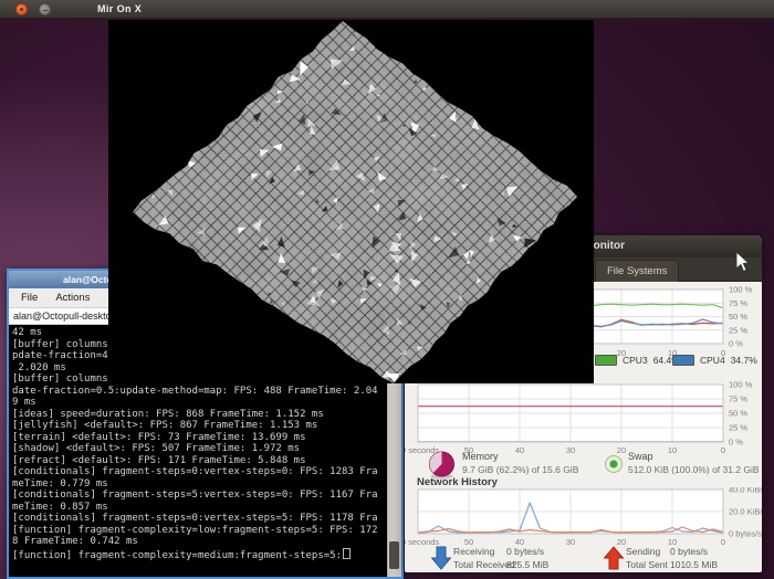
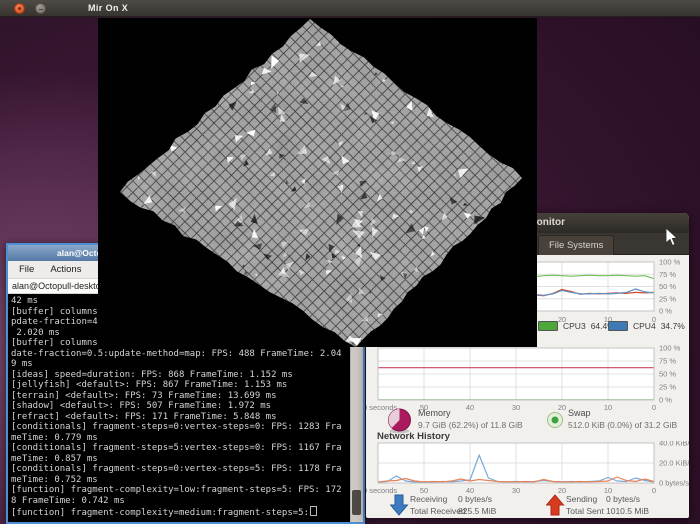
  Mir On X
  File
  Actions
  alan@Octopull-deskt
  42 ms
  [buffer] columns
  pdate-fraction=4
  2.020 ms
  [buffer] columns
  date-fraction=0.5:update-method=map: FPS: 488 FrameTime: 2.04
  9 ms
  [ideas] speed=duration: FPS: 868 FrameTime: 1.152 ms
  [jellyfish] <default>: FPS: 867 FrameTime: 1.153 ms
  [terrain] <default>: FPS: 73 FrameTime: 13.699 ms
  [shadow] <default>: FPS: 507 FrameTime: 1.972 ms
  [refract] <default>: FPS: 171 FrameTime: 5.848 ms
  [conditionals] fragment-steps=0:vertex-steps=0: FPS: 1283 Fra
  meTime: 0.779 ms
  [conditionals] fragment-steps=5:vertex-steps=0: FPS: 1167 Fra
  meTime: 0.857 ms
  [conditionals] fragment-steps=0:vertex-steps=5: FPS: 1178 Fra
+ meTime: 0.752 ms
  [function] fragment-complexity=low:fragment-steps=5: FPS: 172
  8 FrameTime: 0.742 ms
  [function] fragment-complexity=medium:fragment-steps=5:
  File Systems
  100 %
  75 %
  50 %
  25 %
  0 %
  20
  10
  0
  CPU3
  64.4
  CPU4
  34.7%
  100 %
  75 %
  50 %
  25 %
  0 %
  0 seconds
  50
  40
  30
  20
  10
  0
  Memory
- 9.7 GiB (62.2%) of 15.6 GiB
+ 9.7 GiB (62.2%) of 11.8 GiB
  Swap
- 512.0 KiB (100.0%) of 31.2 GiB
+ 512.0 KiB (0.0%) of 31.2 GiB
  Network History
  40.0 KiB/
  20.0 KiB/
  0 bytes/s
  0 seconds
  50
  40
  30
  20
  10
  0
  Receiving
  0 bytes/s
  Total Received
  825.5 MiB
  Sending
  0 bytes/s
  Total Sent
  1010.5 MiB
